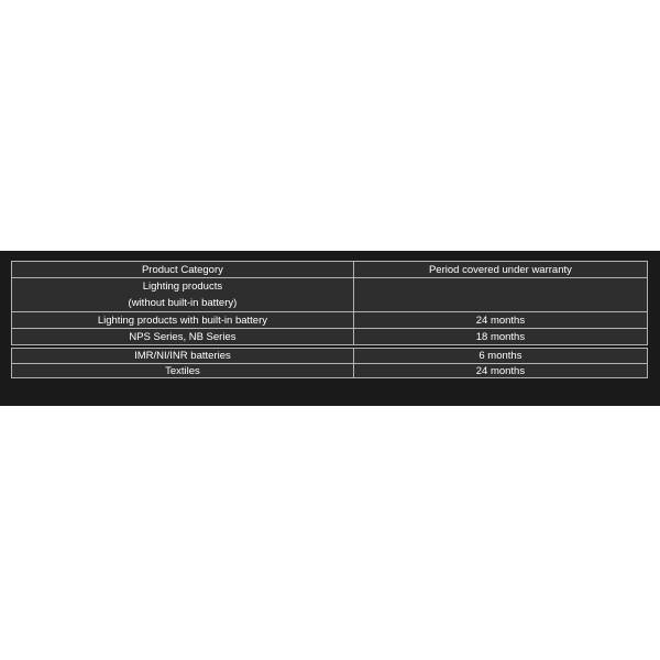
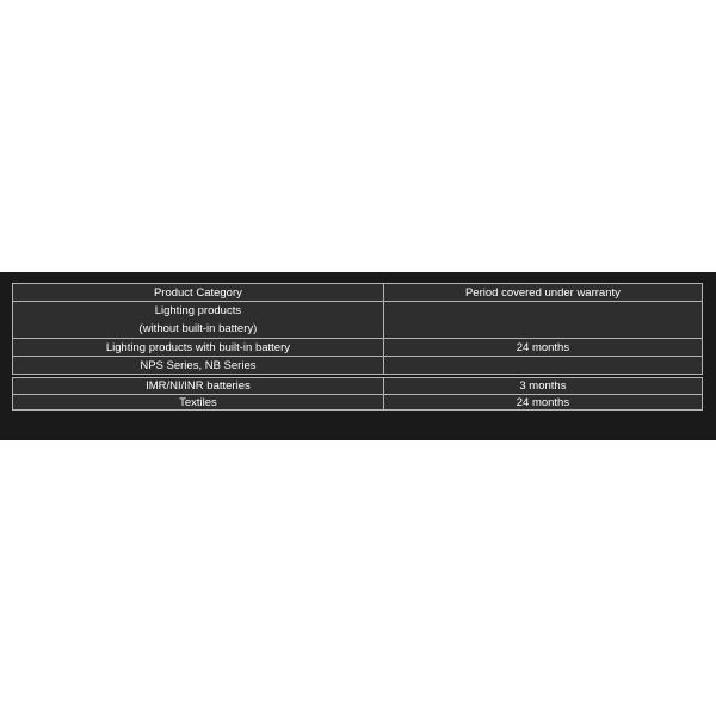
  Product Category
  Period covered under warranty
  Lighting products
  (without built-in battery)
  Lighting products with built-in battery
  24 months
  NPS Series, NB Series
- 18 months
  IMR/NI/INR batteries
- 6 months
+ 3 months
  Textiles
  24 months
